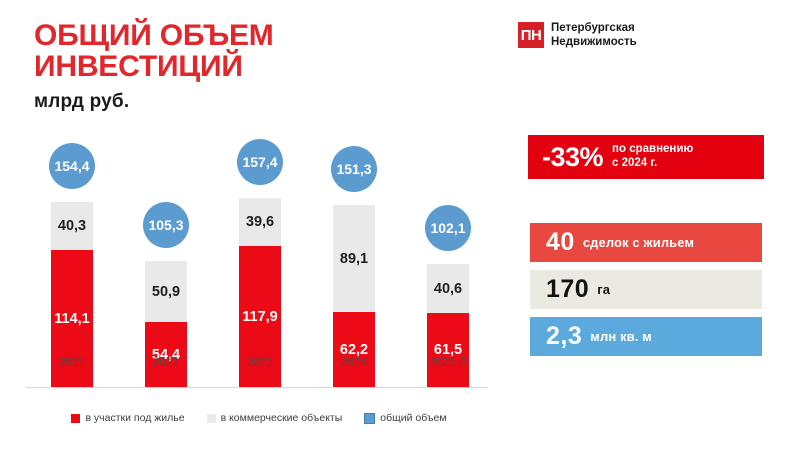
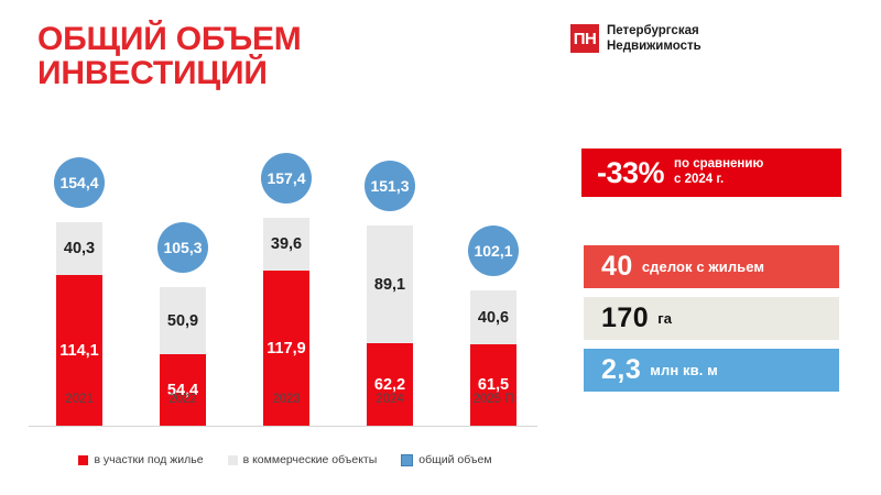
  ОБЩИЙ ОБЪЕМ
  ИНВЕСТИЦИЙ
- млрд руб.
  ПН
  Петербургская
  Недвижимость
  40,3
  114,1
  154,4
  2021
  50,9
  54,4
  105,3
  2022
  39,6
  117,9
  157,4
  2023
  89,1
  62,2
  151,3
  2024
  40,6
  61,5
  102,1
  2025 П
  в участки под жилье
  в коммерческие объекты
  общий объем
  -33%
  по сравнению
  с 2024 г.
  40
  сделок с жильем
  170
  га
  2,3
  млн кв. м
